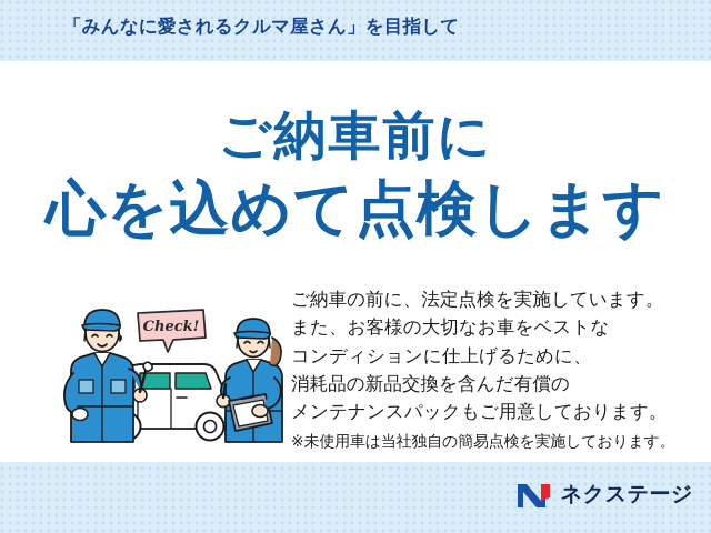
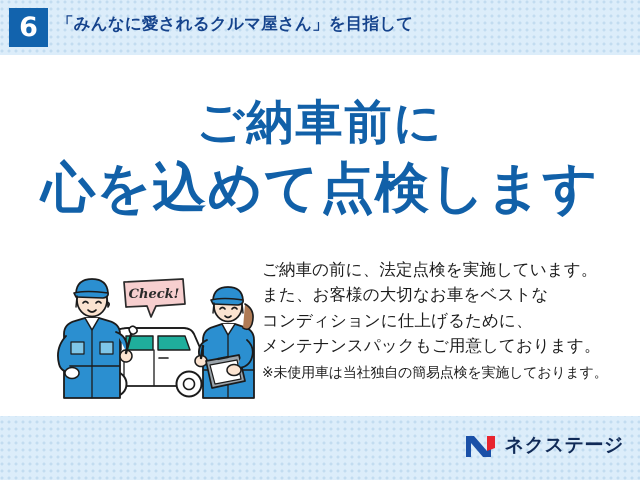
+ 6
  「みんなに愛されるクルマ屋さん」を目指して
  ご納車前に
  心を込めて点検します
  ご納車の前に、法定点検を実施しています。
  また、お客様の大切なお車をベストな
  コンディションに仕上げるために、
- 消耗品の新品交換を含んだ有償の
  メンテナンスパックもご用意しております。
  ※未使用車は当社独自の簡易点検を実施しております。
  Check!
  ネクステージ
